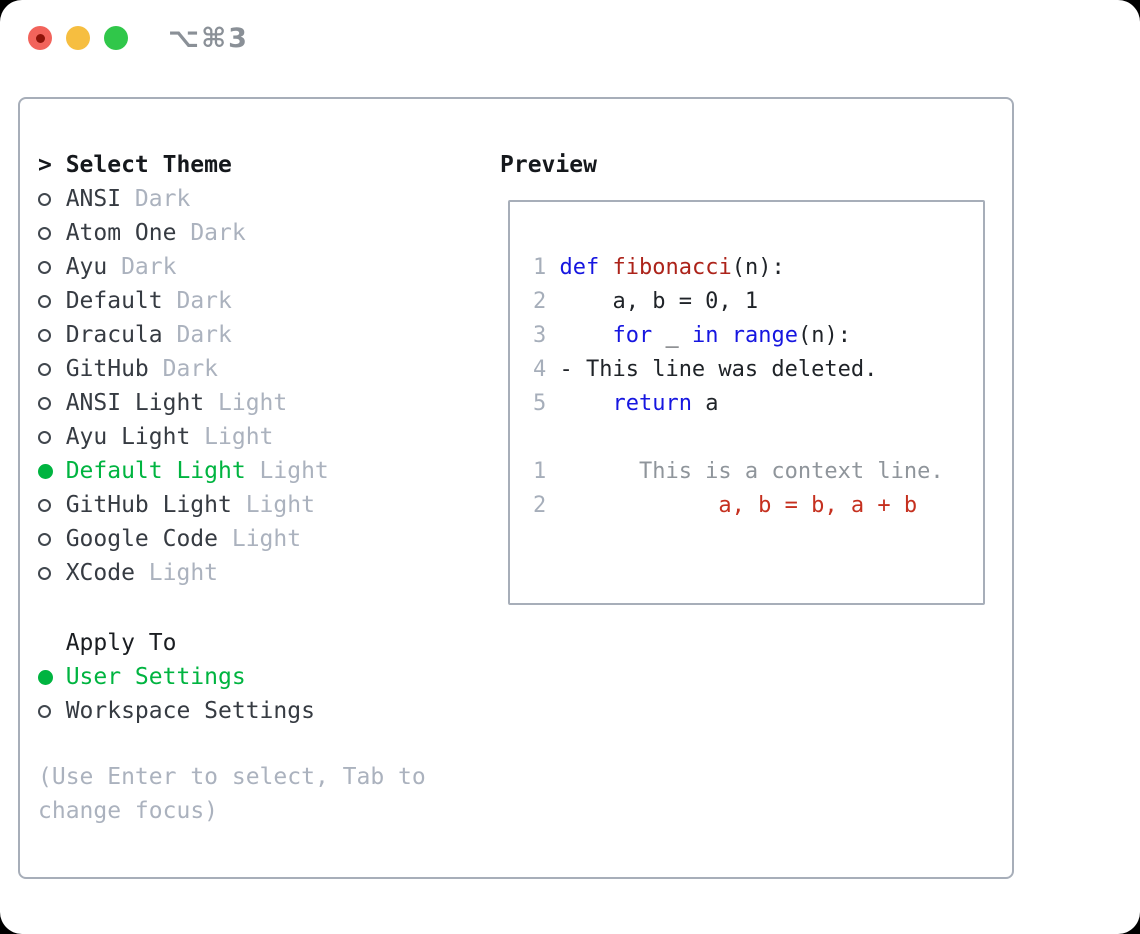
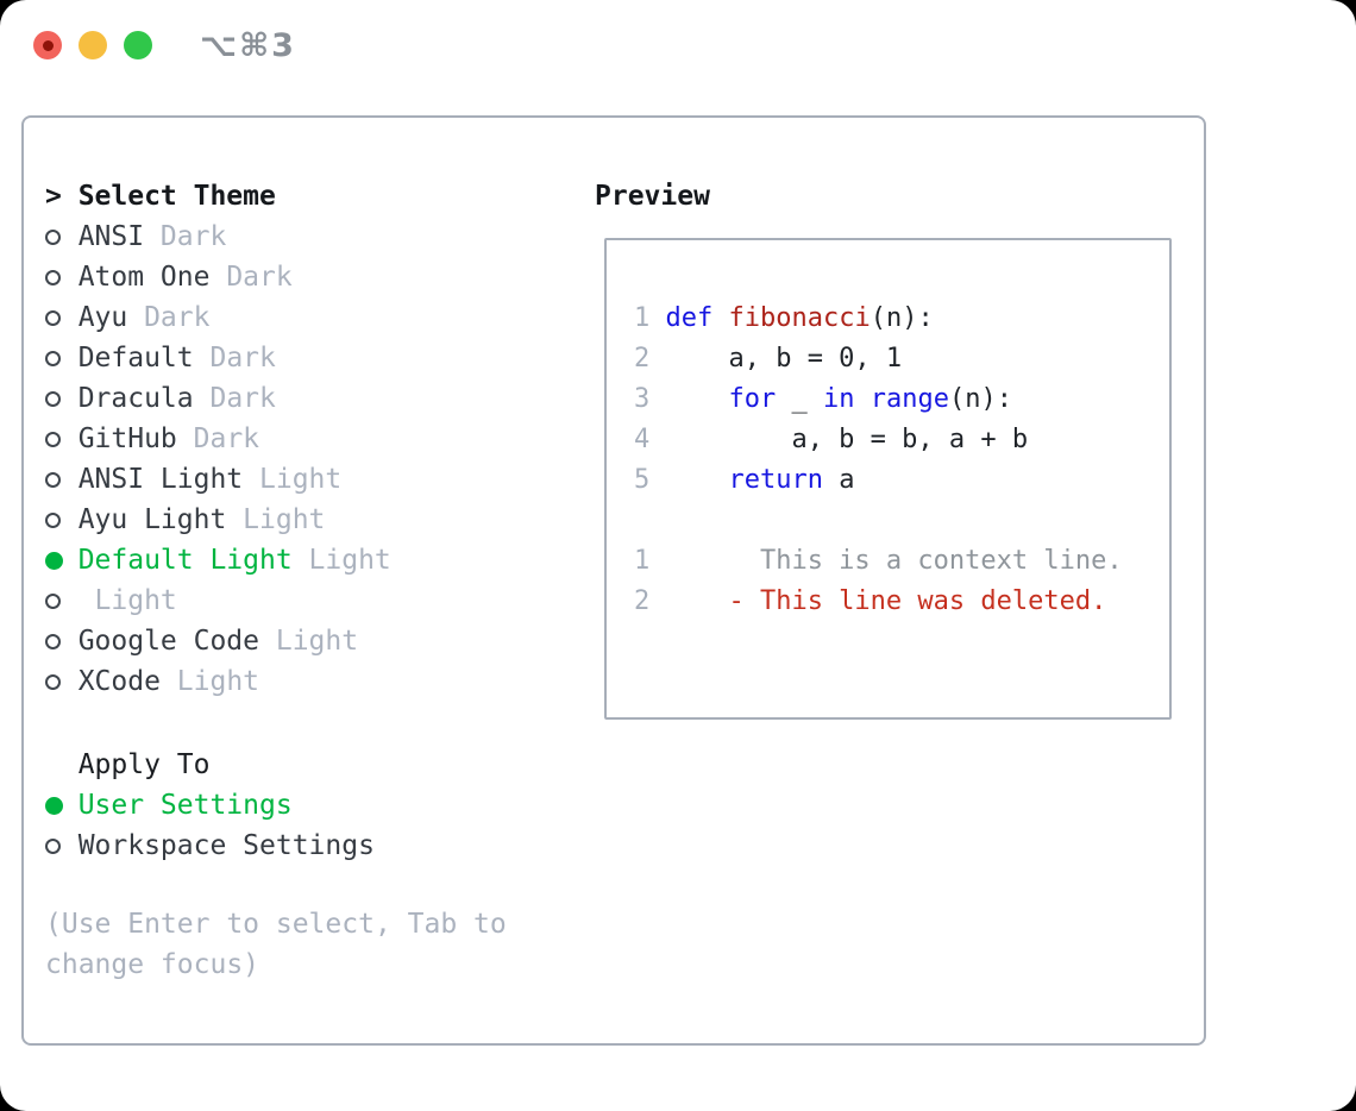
  ⌥⌘3
  >
  Select Theme
  ANSI
  Dark
  Atom One
  Dark
  Ayu
  Dark
  Default
  Dark
  Dracula
  Dark
  GitHub
  Dark
  ANSI Light
  Light
  Ayu Light
  Light
  Default Light
  Light
- GitHub Light
  Light
  Google Code
  Light
  XCode
  Light
  Apply To
  User Settings
  Workspace Settings
  (Use Enter to select, Tab to change focus)
  Preview
  1 def fibonacci(n):
  2 a, b = 0, 1
  3 for _ in range(n):
- 4 - This line was deleted.
+ 4 a, b = b, a + b
  5 return a
  1 This is a context line.
- 2 a, b = b, a + b
+ 2 - This line was deleted.
